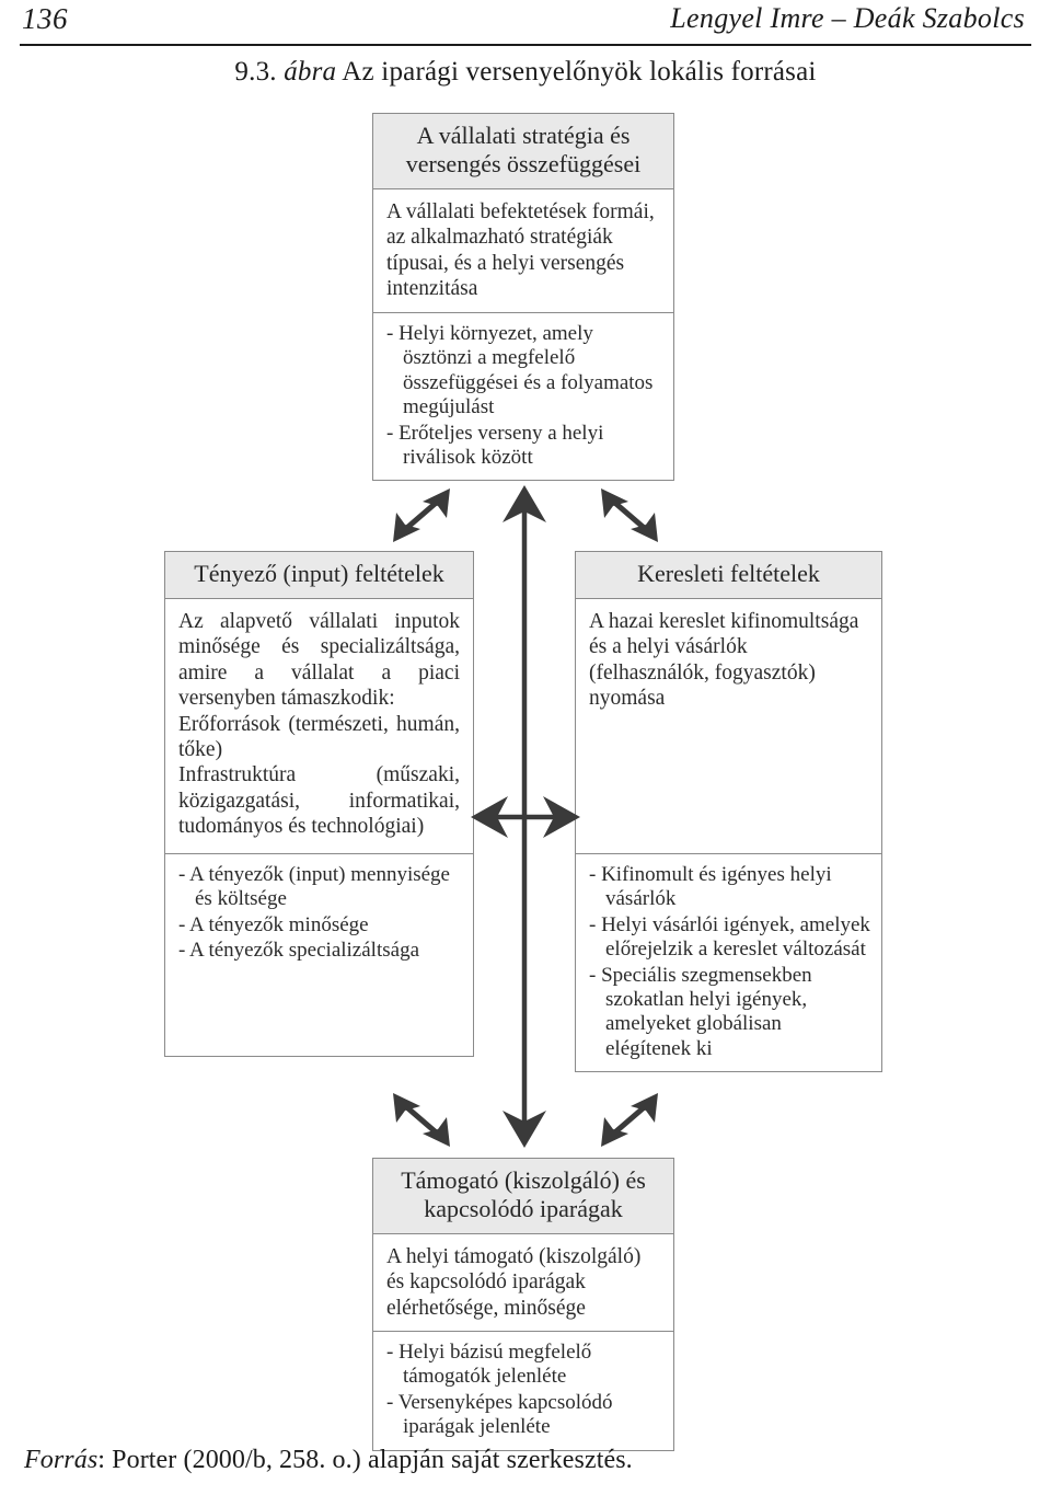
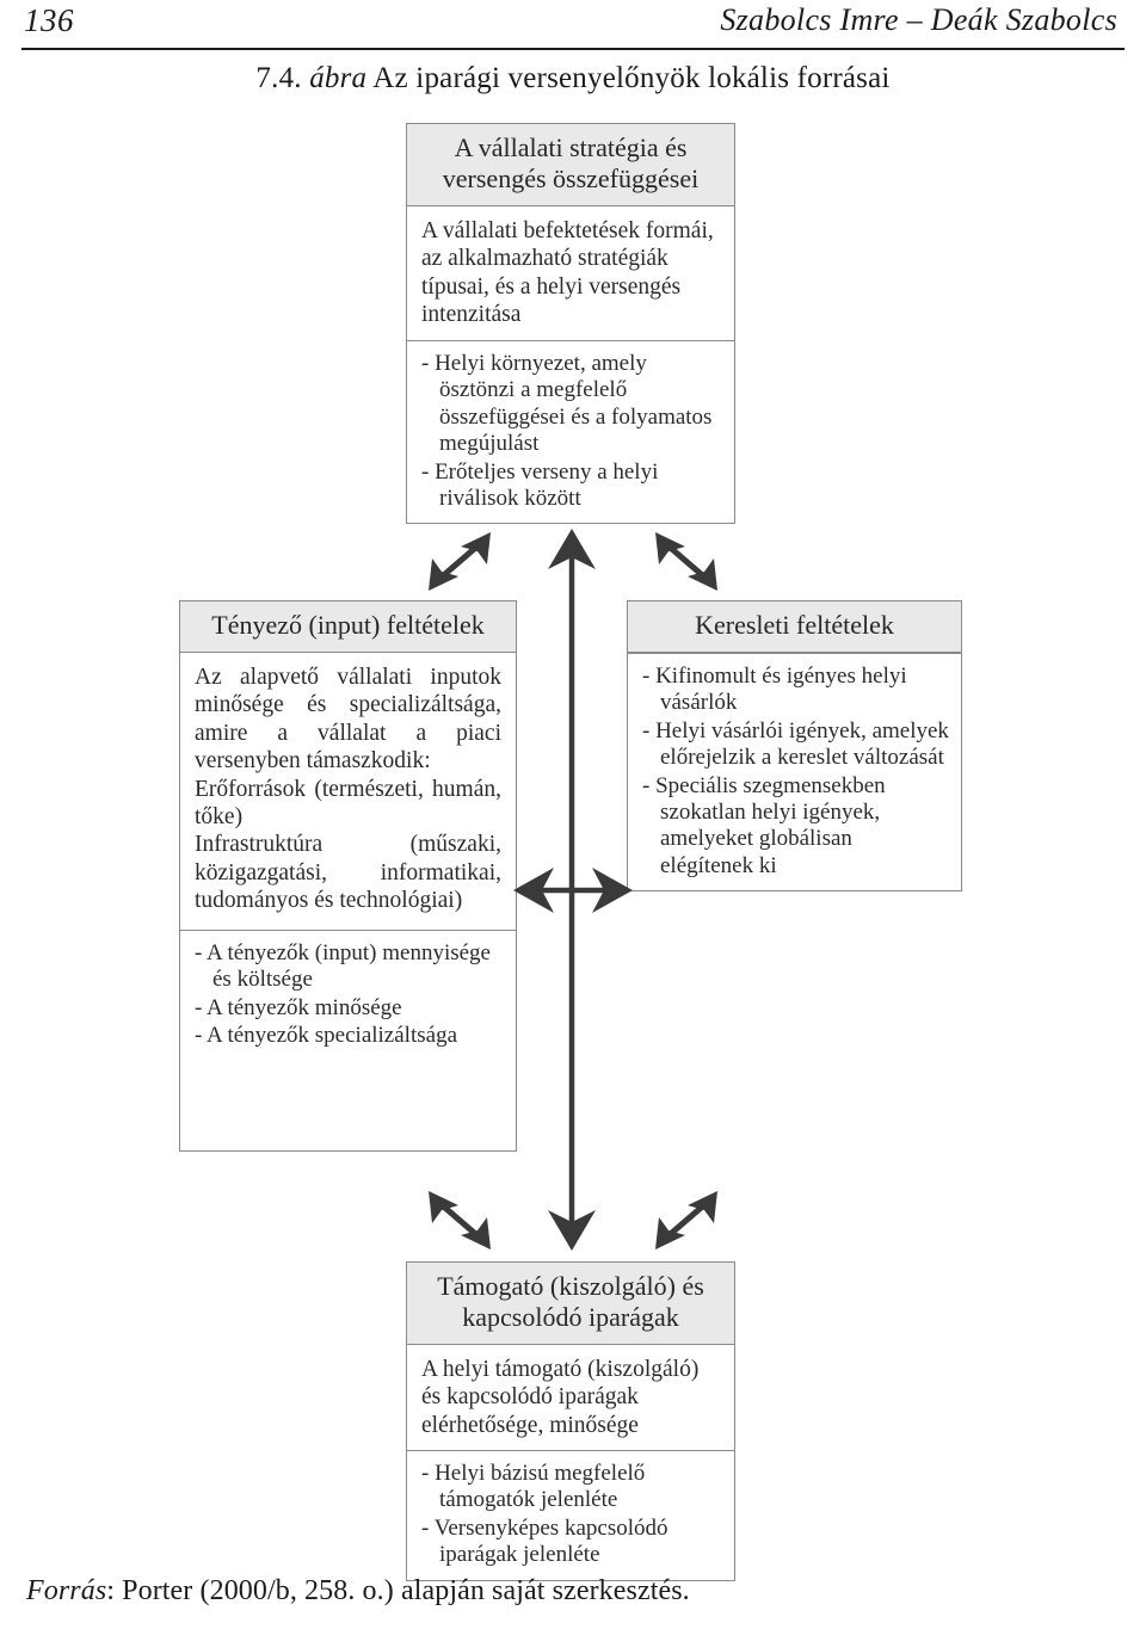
  136
- Lengyel Imre – Deák Szabolcs
+ Szabolcs Imre – Deák Szabolcs
- 9.3. ábra Az iparági versenyelőnyök lokális forrásai
+ 7.4. ábra Az iparági versenyelőnyök lokális forrásai
  A vállalati stratégia és versengés összefüggései
  A vállalati befektetések formái, az alkalmazható stratégiák típusai, és a helyi versengés intenzitása
  Helyi környezet, amely ösztönzi a megfelelő összefüggései és a folyamatos megújulást
  Erőteljes verseny a helyi riválisok között
  Tényező (input) feltételek
  Az alapvető vállalati inputok minősége és specializáltsága, amire a vállalat a piaci versenyben támaszkodik:
  Erőforrások (természeti, humán, tőke)
  Infrastruktúra (műszaki, közigazgatási, informatikai, tudományos és technológiai)
  A tényezők (input) mennyisége és költsége
  A tényezők minősége
  A tényezők specializáltsága
  Keresleti feltételek
- A hazai kereslet kifinomultsága és a helyi vásárlók (felhasználók, fogyasztók) nyomása
  Kifinomult és igényes helyi vásárlók
  Helyi vásárlói igények, amelyek előrejelzik a kereslet változását
  Speciális szegmensekben szokatlan helyi igények, amelyeket globálisan elégítenek ki
  Támogató (kiszolgáló) és kapcsolódó iparágak
  A helyi támogató (kiszolgáló) és kapcsolódó iparágak elérhetősége, minősége
  Helyi bázisú megfelelő támogatók jelenléte
  Versenyképes kapcsolódó iparágak jelenléte
  Forrás: Porter (2000/b, 258. o.) alapján saját szerkesztés.
